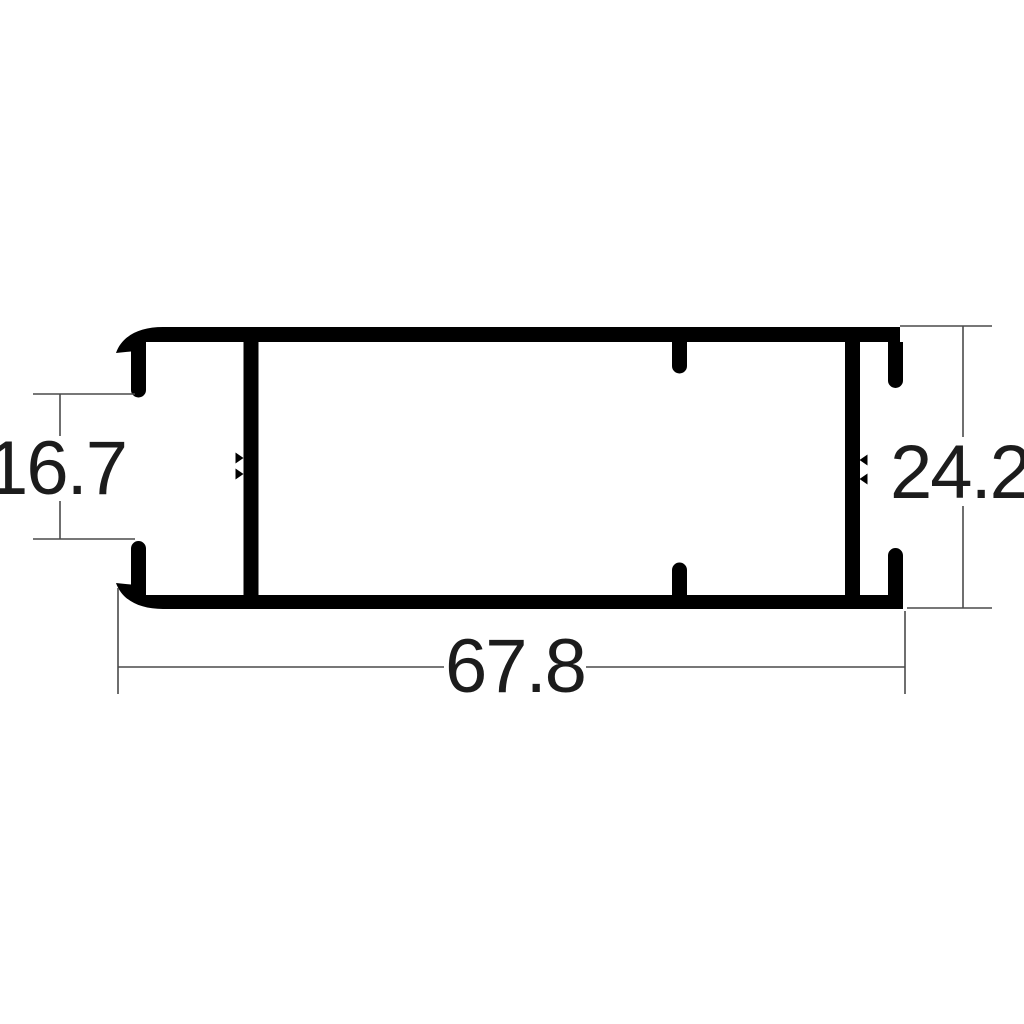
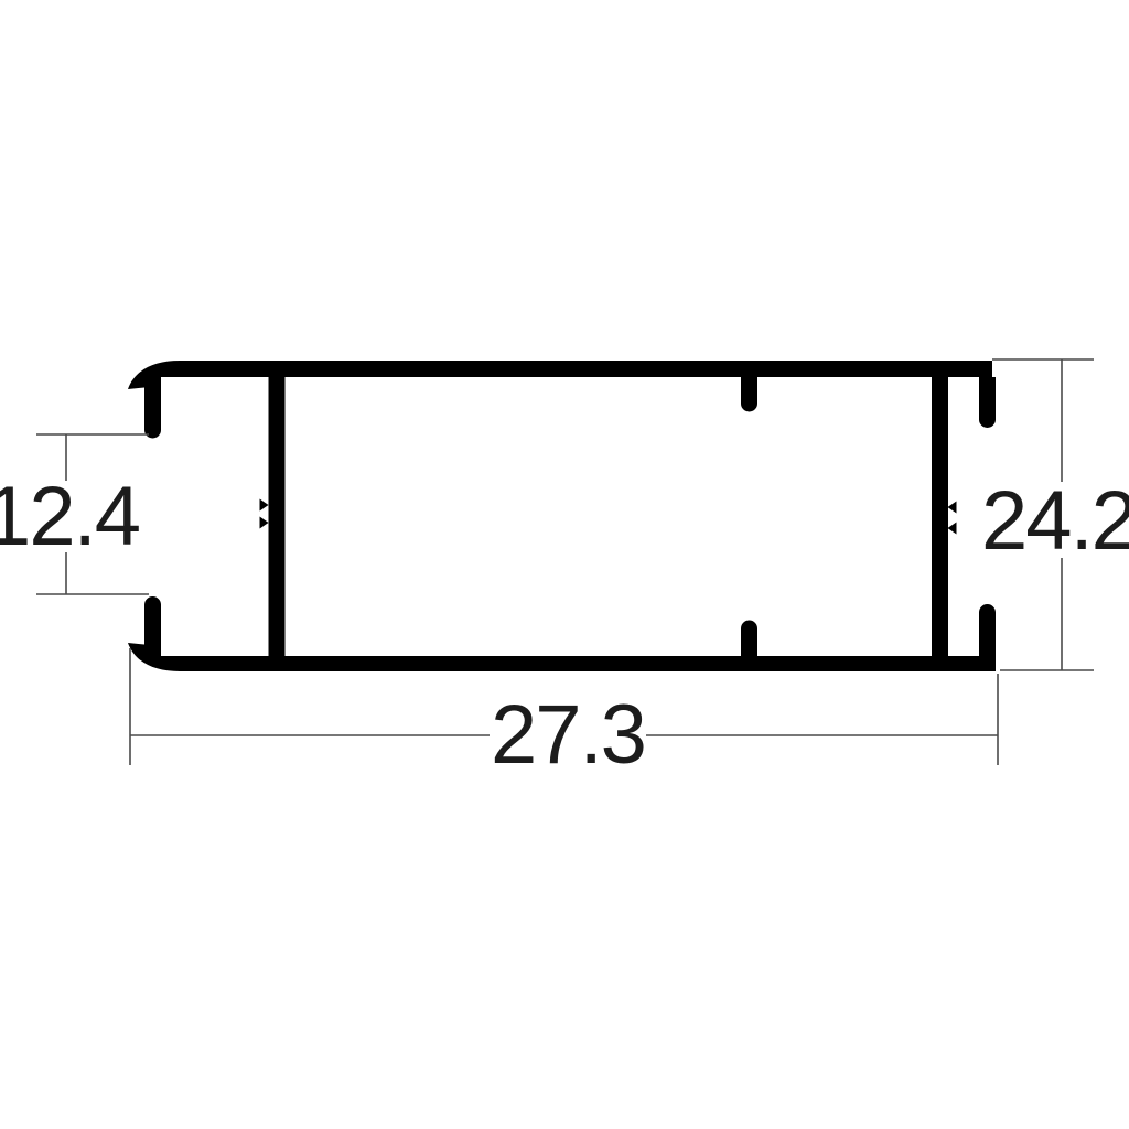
- 16.7
+ 12.4
  24.2
- 67.8
+ 27.3
